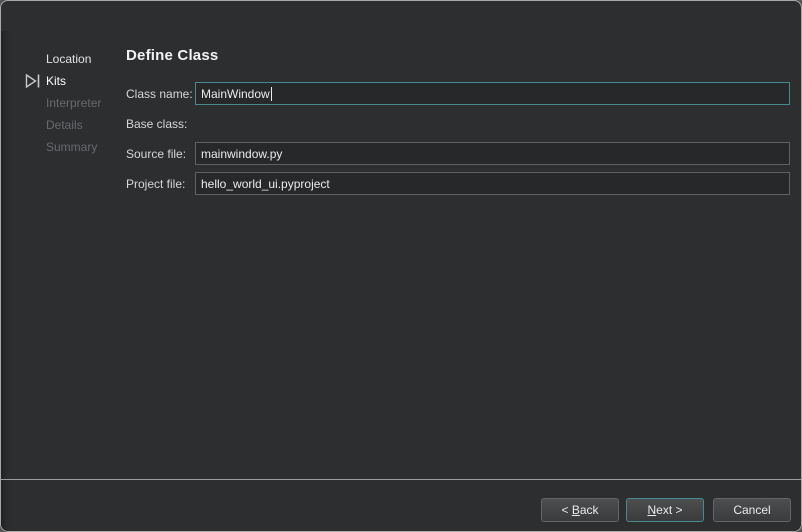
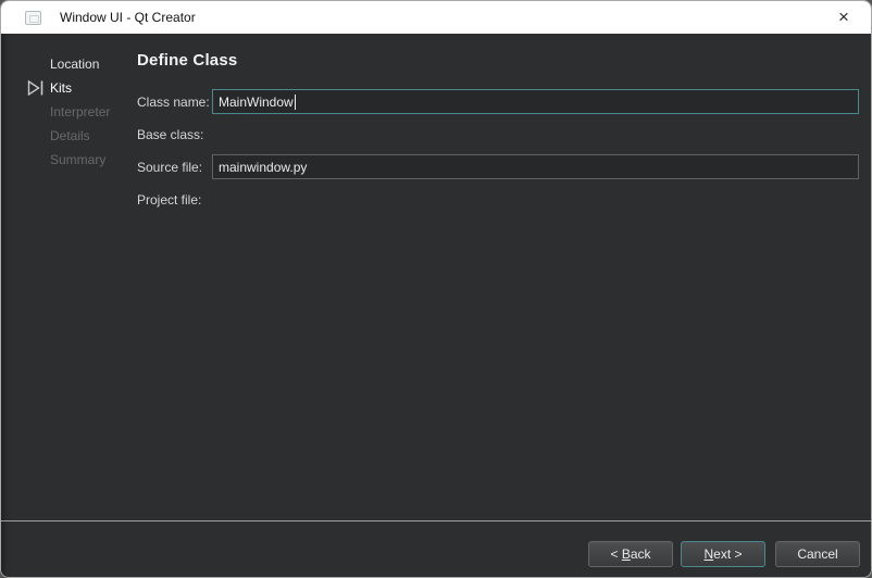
+ Window UI - Qt Creator
+ ×
  Location
  Kits
  Interpreter
  Details
  Summary
  Define Class
  Class name:
  MainWindow
  Base class:
  Source file:
  mainwindow.py
  Project file:
- hello_world_ui.pyproject
  < Back
  Next >
  Cancel
